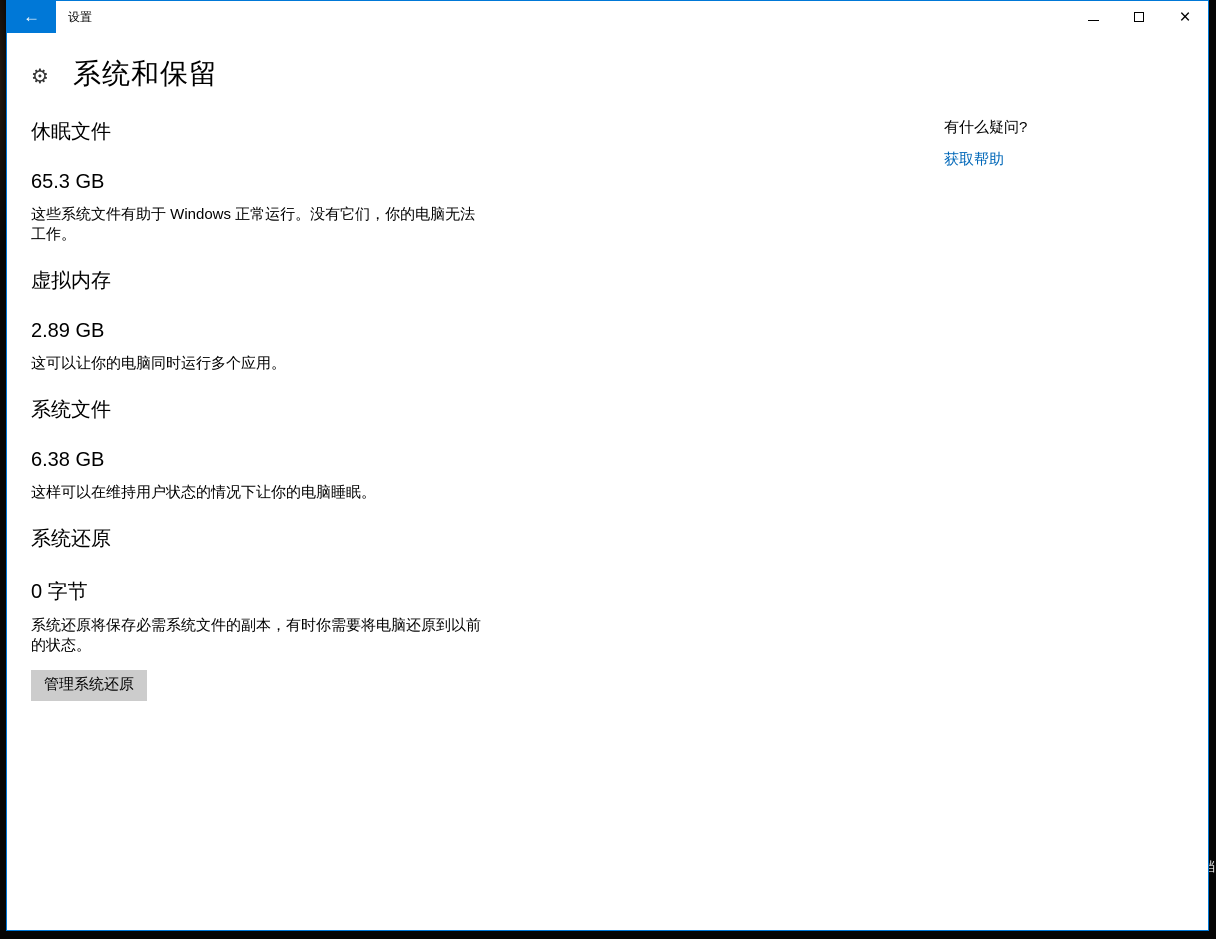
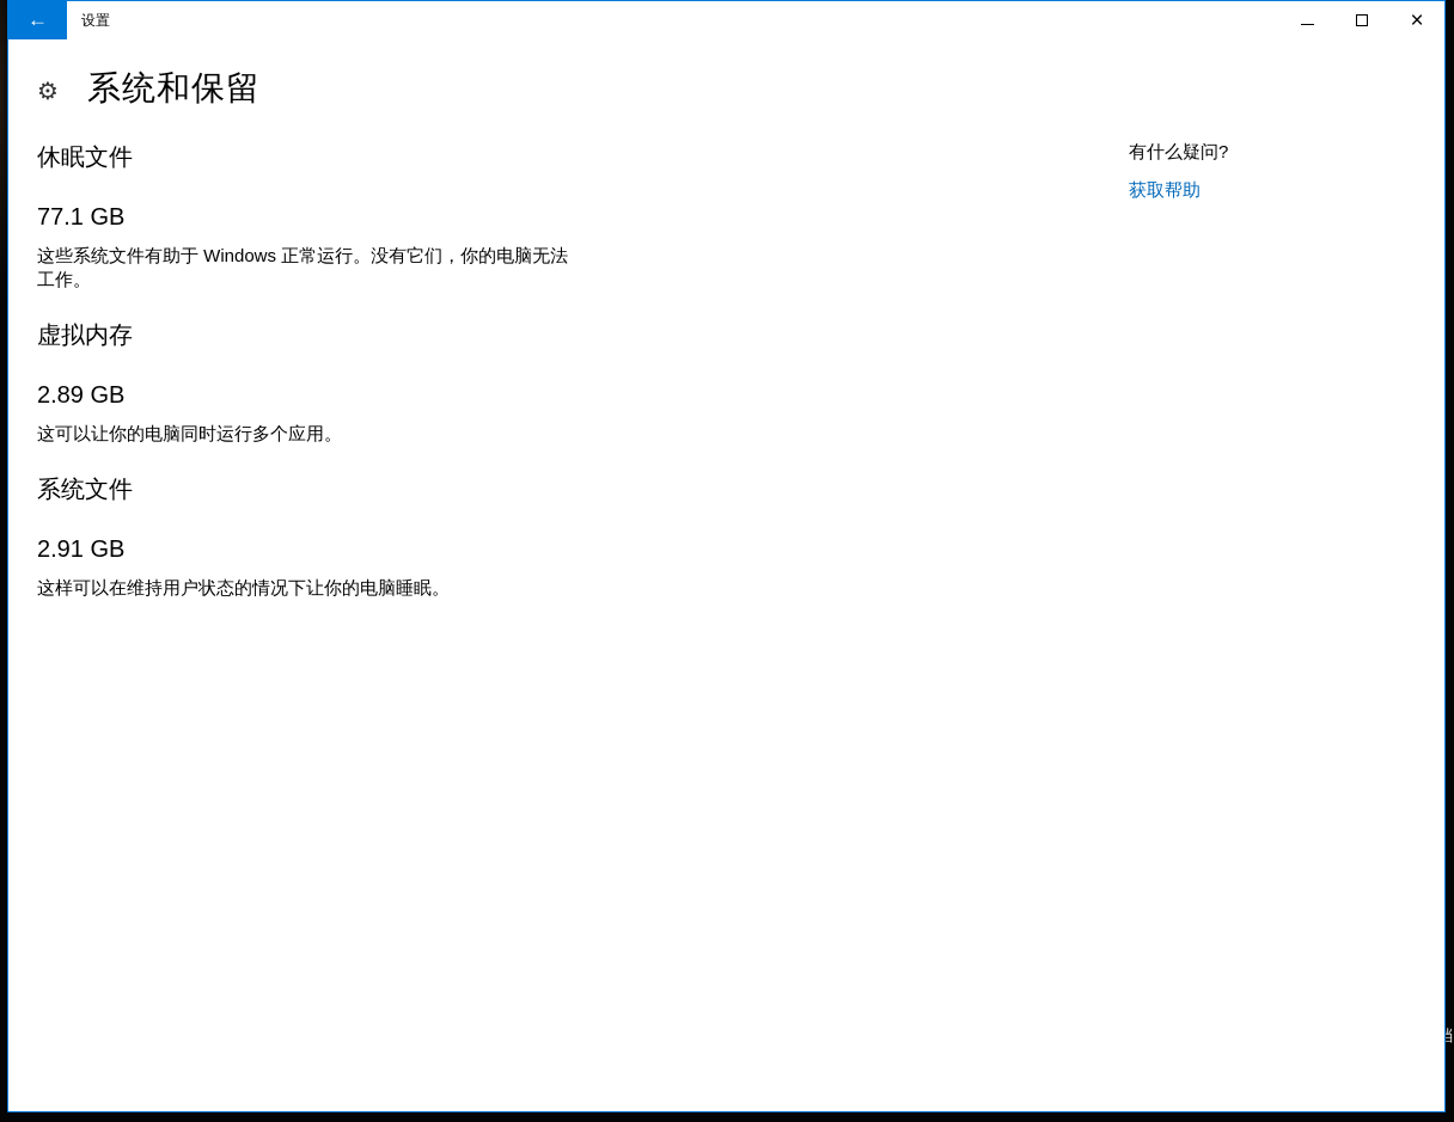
  ←
  设置
  ×
  ⚙
  系统和保留
  休眠文件
- 65.3 GB
+ 77.1 GB
  这些系统文件有助于 Windows 正常运行。没有它们，你的电脑无法工作。
  虚拟内存
  2.89 GB
  这可以让你的电脑同时运行多个应用。
  系统文件
- 6.38 GB
+ 2.91 GB
  这样可以在维持用户状态的情况下让你的电脑睡眠。
- 系统还原
- 0 字节
- 系统还原将保存必需系统文件的副本，有时你需要将电脑还原到以前的状态。
- 管理系统还原
  有什么疑问?
  获取帮助
  档
